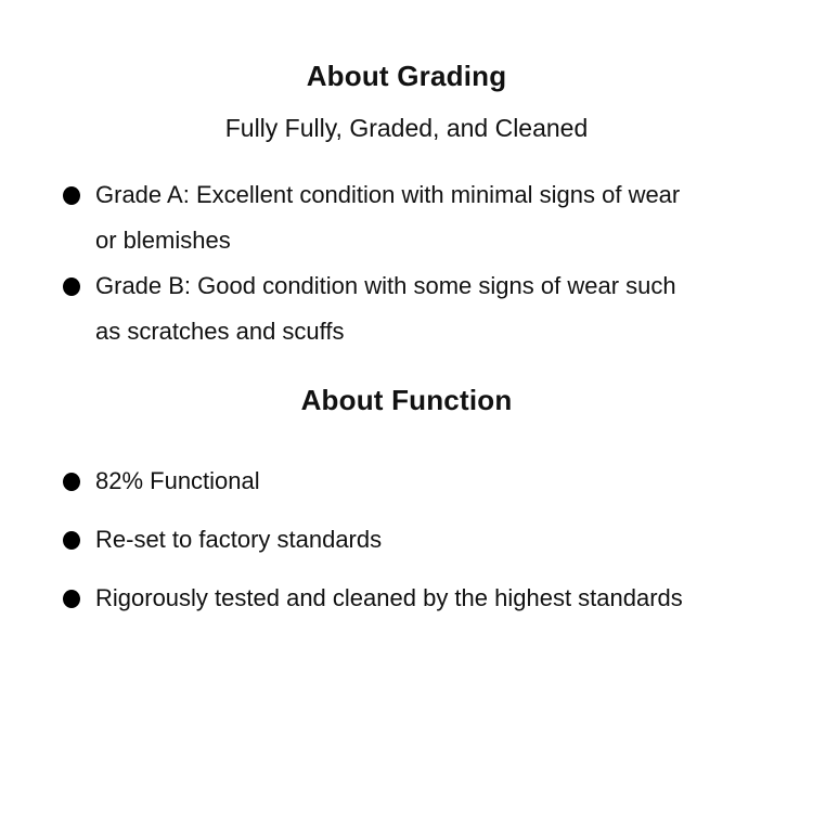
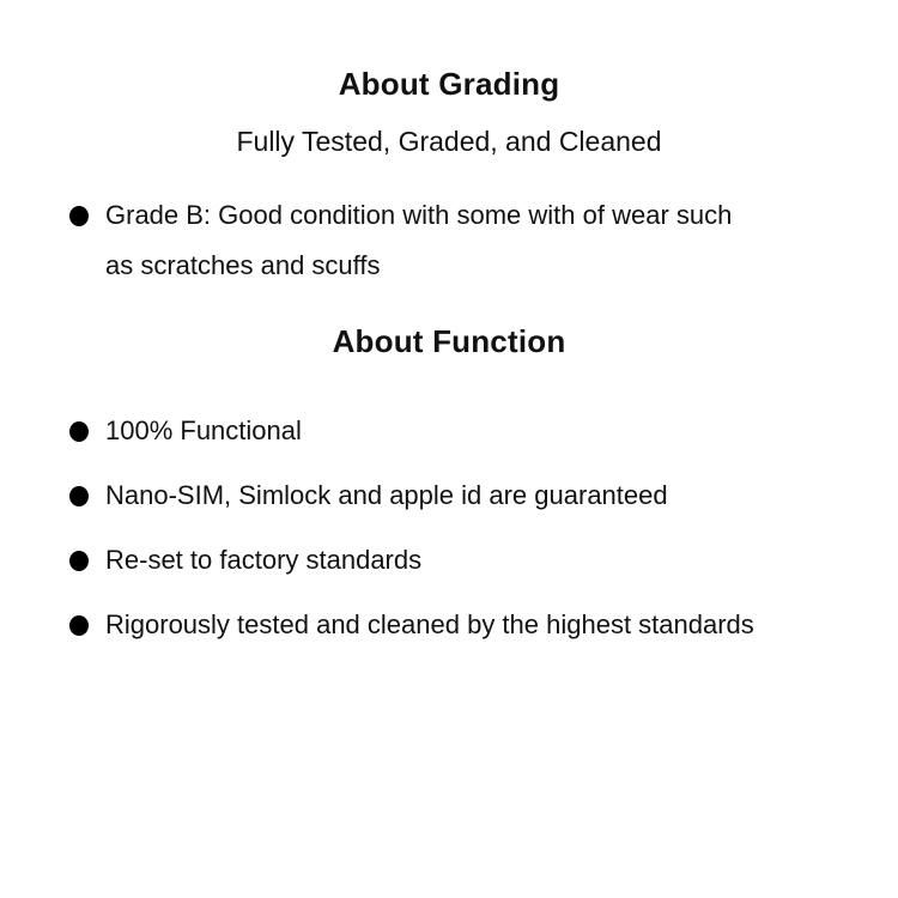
  About Grading
- Fully Fully, Graded, and Cleaned
+ Fully Tested, Graded, and Cleaned
- Grade A: Excellent condition with minimal signs of wear or blemishes
- Grade B: Good condition with some signs of wear such as scratches and scuffs
+ Grade B: Good condition with some with of wear such as scratches and scuffs
  About Function
- 82% Functional
+ 100% Functional
+ Nano-SIM, Simlock and apple id are guaranteed
  Re-set to factory standards
  Rigorously tested and cleaned by the highest standards
